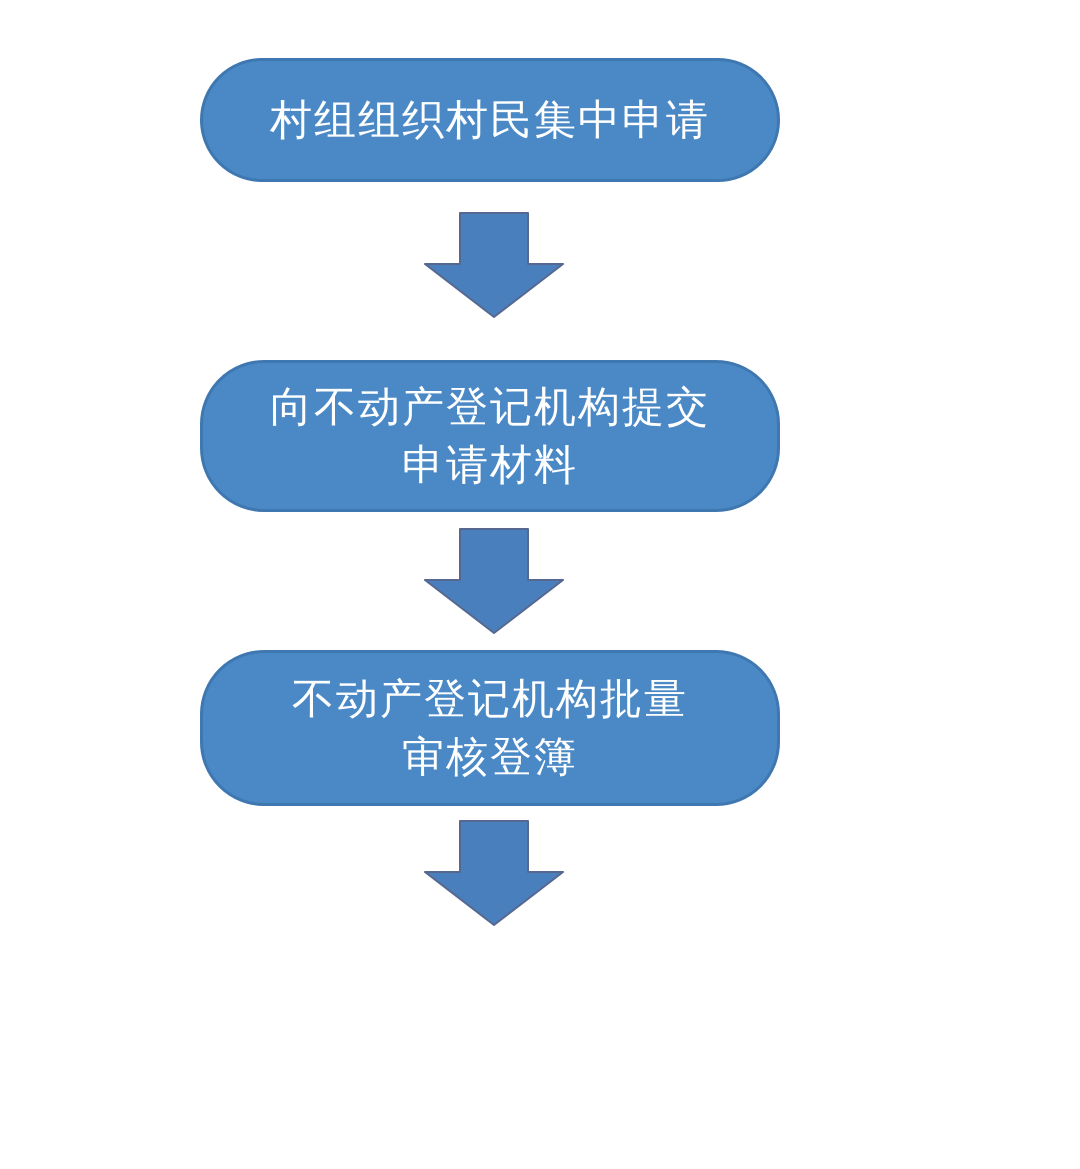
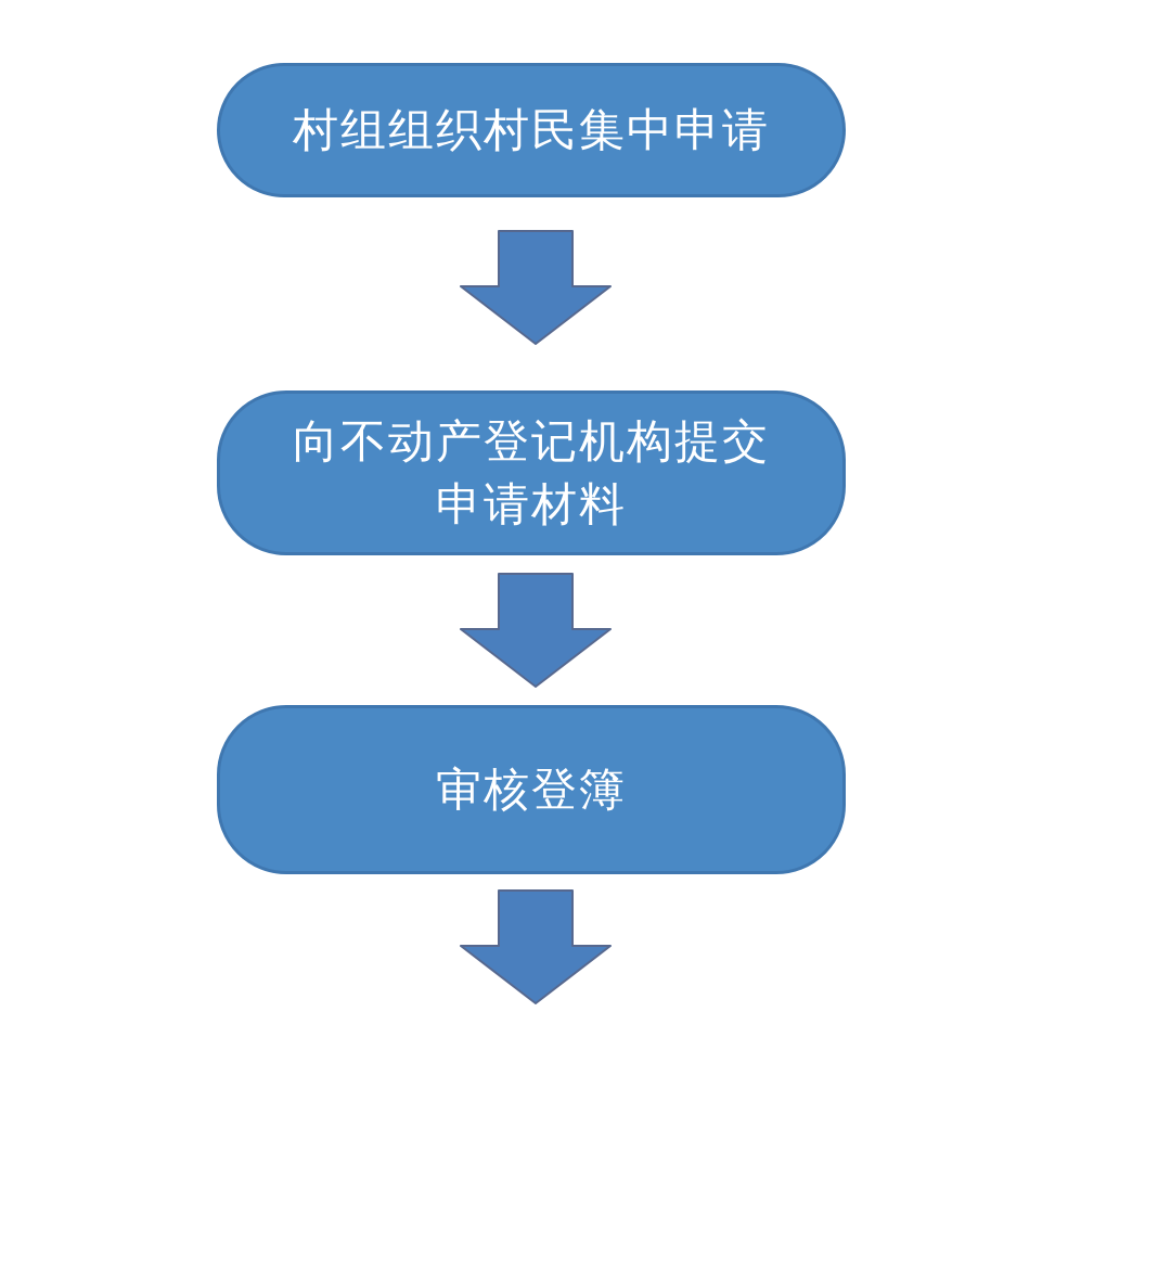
  村组组织村民集中申请
  向不动产登记机构提交
  申请材料
- 不动产登记机构批量
  审核登簿
